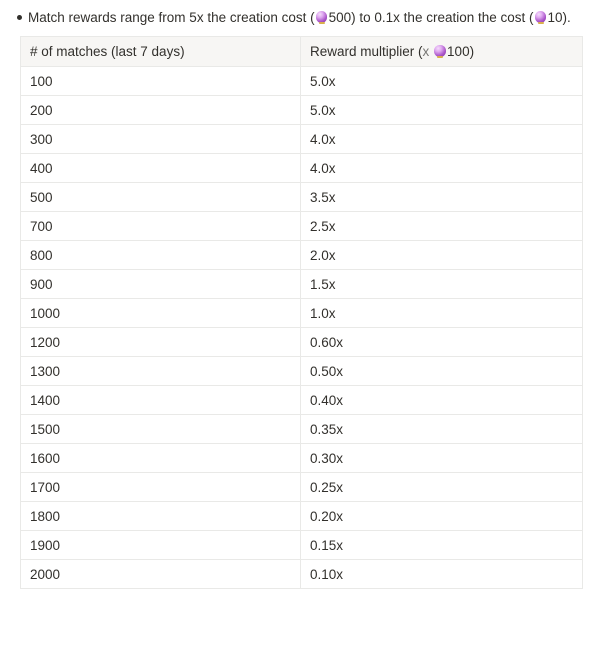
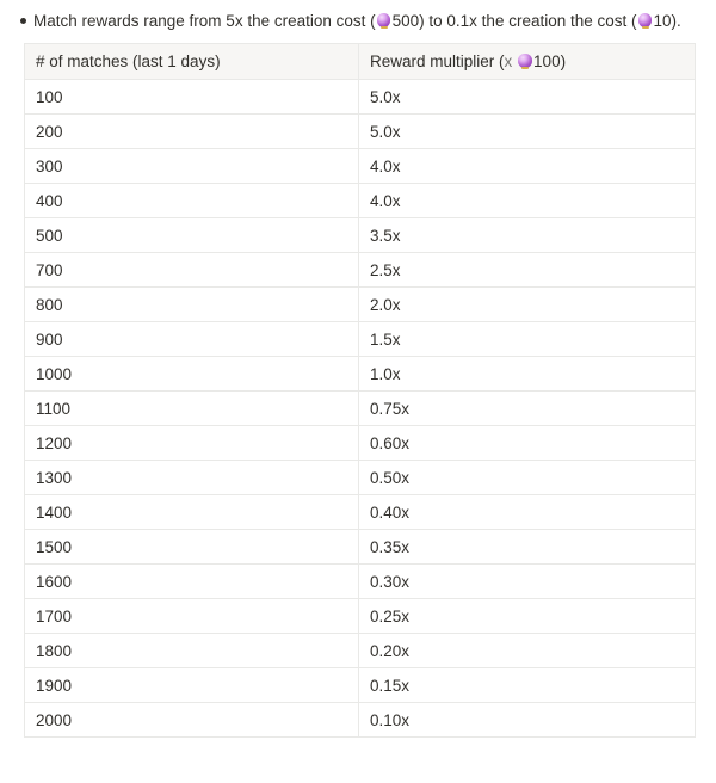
  Match rewards range from 5x the creation cost ( 500) to 0.1x the creation the cost ( 10).
- # of matches (last 7 days)	Reward multiplier (x 100)
+ # of matches (last 1 days)	Reward multiplier (x 100)
  100	5.0x
  200	5.0x
  300	4.0x
  400	4.0x
  500	3.5x
  700	2.5x
  800	2.0x
  900	1.5x
  1000	1.0x
+ 1100	0.75x
  1200	0.60x
  1300	0.50x
  1400	0.40x
  1500	0.35x
  1600	0.30x
  1700	0.25x
  1800	0.20x
  1900	0.15x
  2000	0.10x
